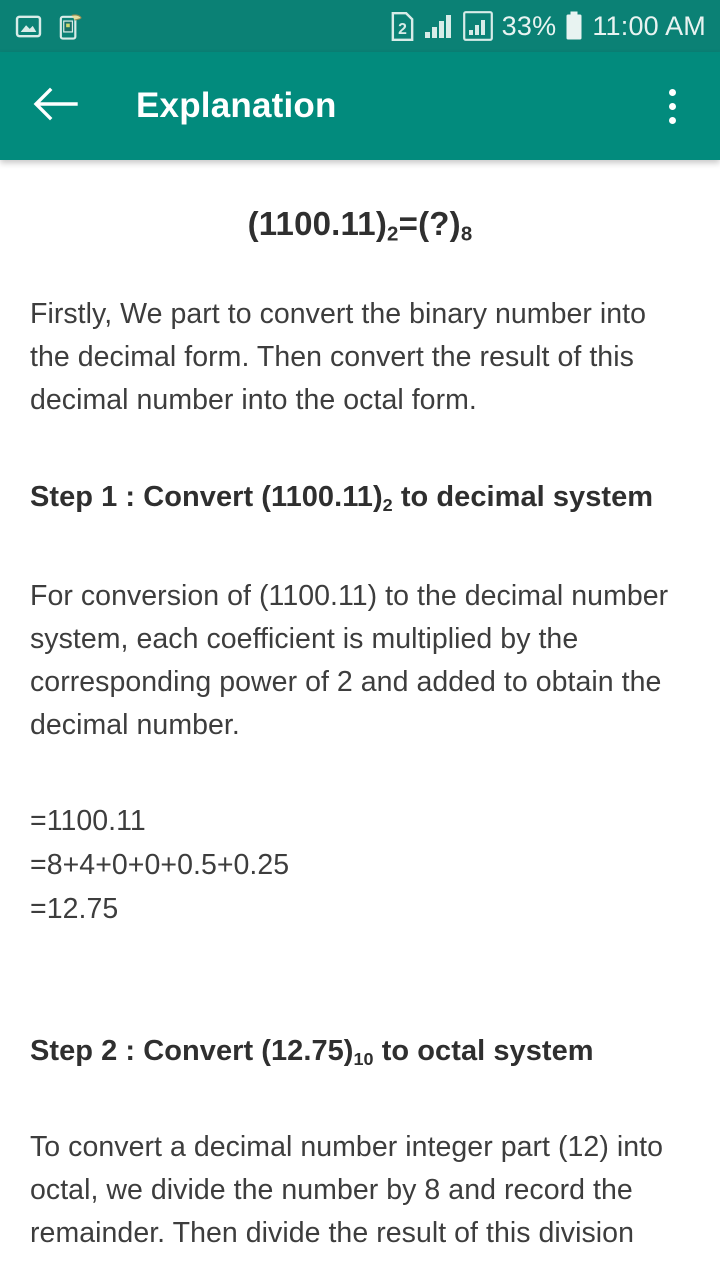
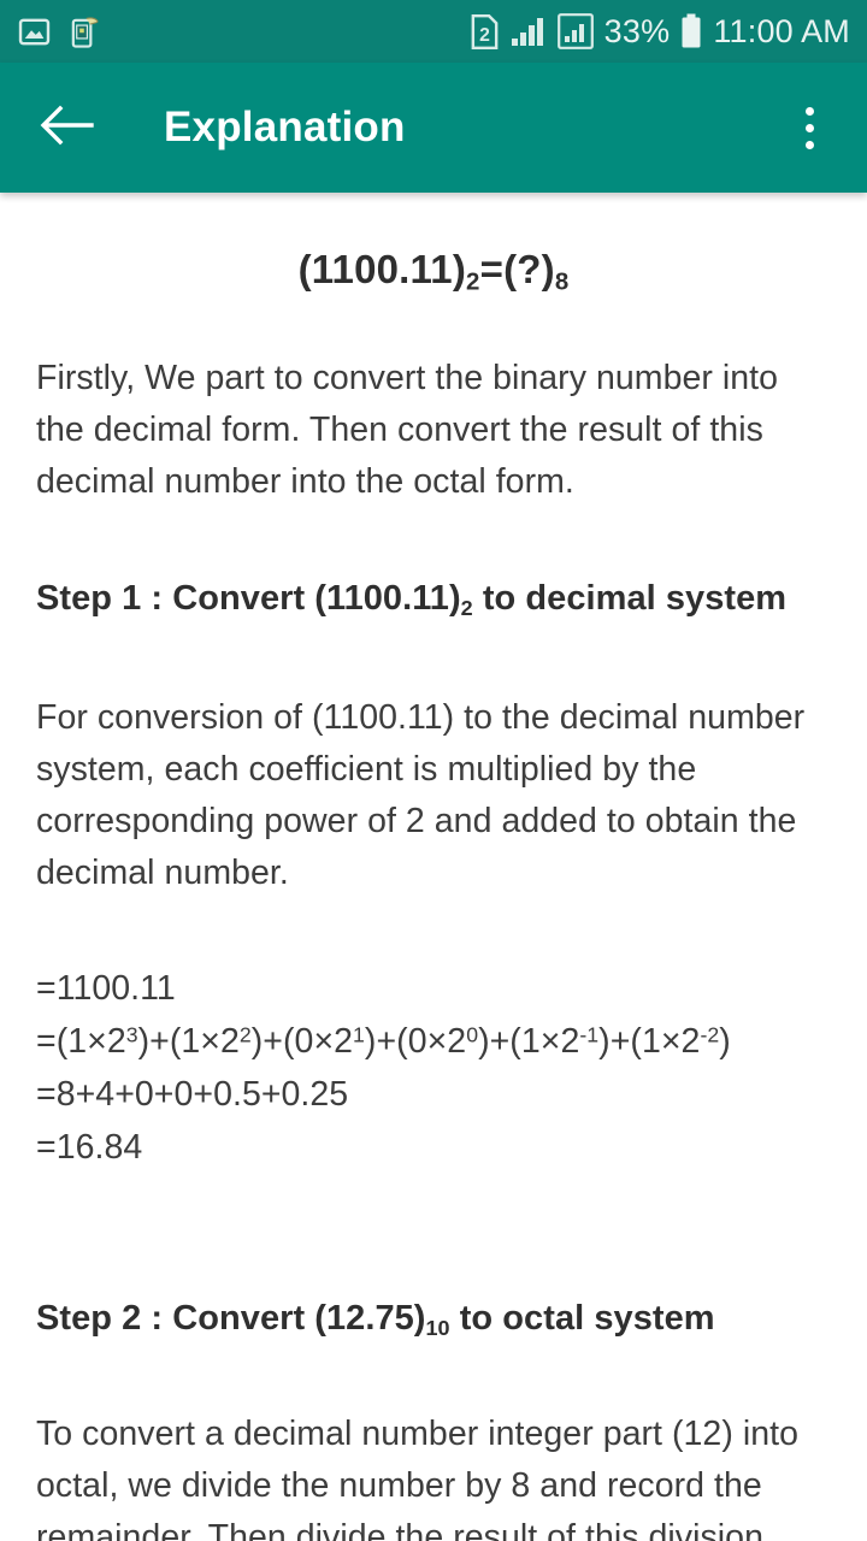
  2
  33%
  11:00 AM
  Explanation
  (1100.11)2=(?)8
  Firstly, We part to convert the binary number into the decimal form. Then convert the result of this decimal number into the octal form.
  Step 1 : Convert (1100.11)2 to decimal system
  For conversion of (1100.11) to the decimal number system, each coefficient is multiplied by the corresponding power of 2 and added to obtain the decimal number.
  =1100.11
+ =(1×23)+(1×22)+(0×21)+(0×20)+(1×2-1)+(1×2-2)
  =8+4+0+0+0.5+0.25
- =12.75
+ =16.84
  Step 2 : Convert (12.75)10 to octal system
  To convert a decimal number integer part (12) into octal, we divide the number by 8 and record the remainder. Then divide the result of this division
